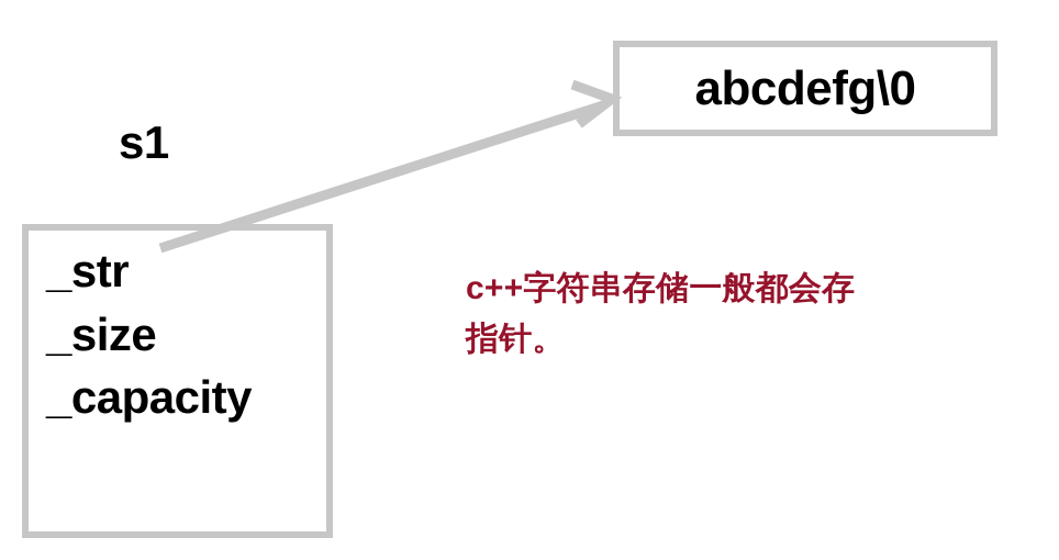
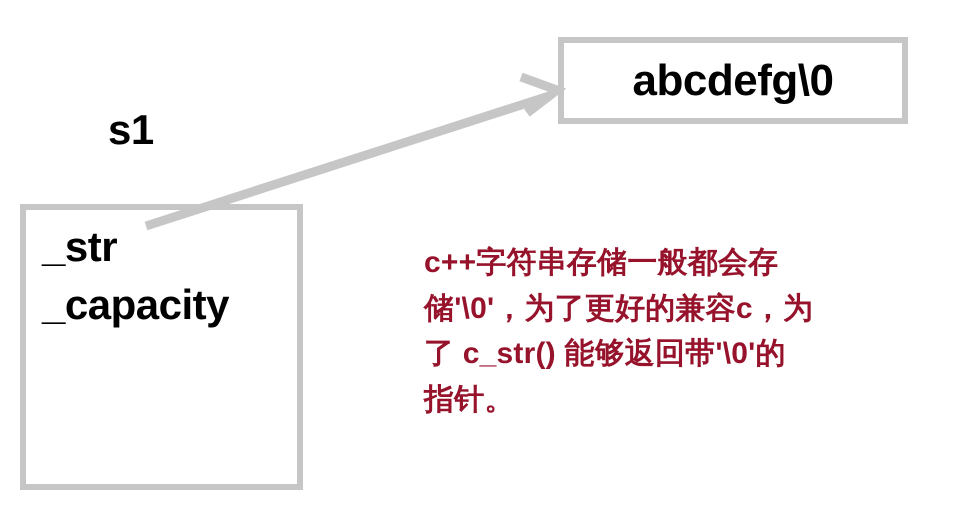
  s1
  _str
- _size
  _capacity
  abcdefg\0
  c++字符串存储一般都会存
+ 储'\0'，为了更好的兼容c，为
+ 了 c_str() 能够返回带'\0'的
  指针。
